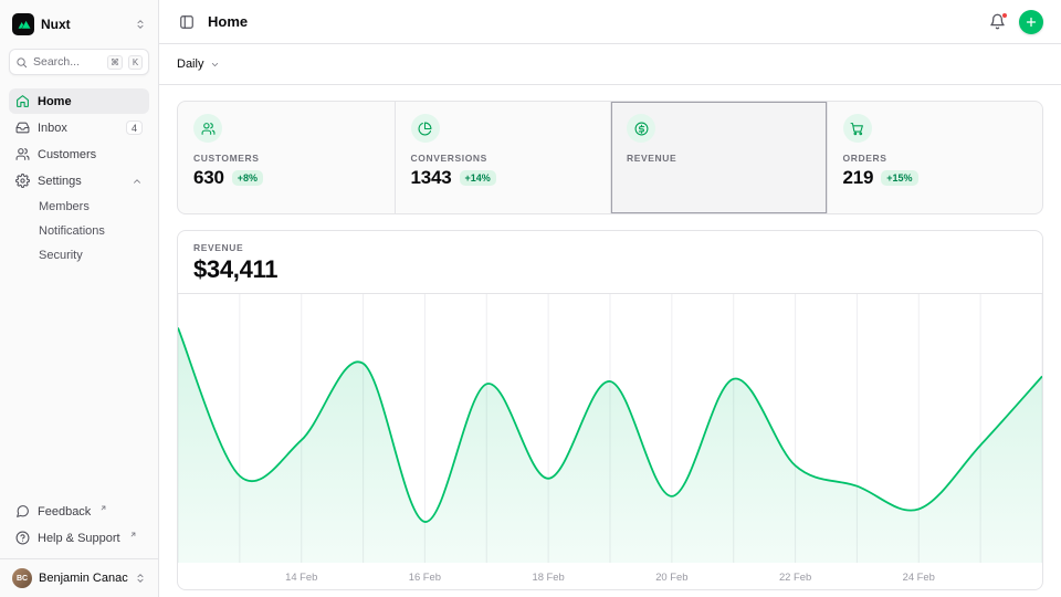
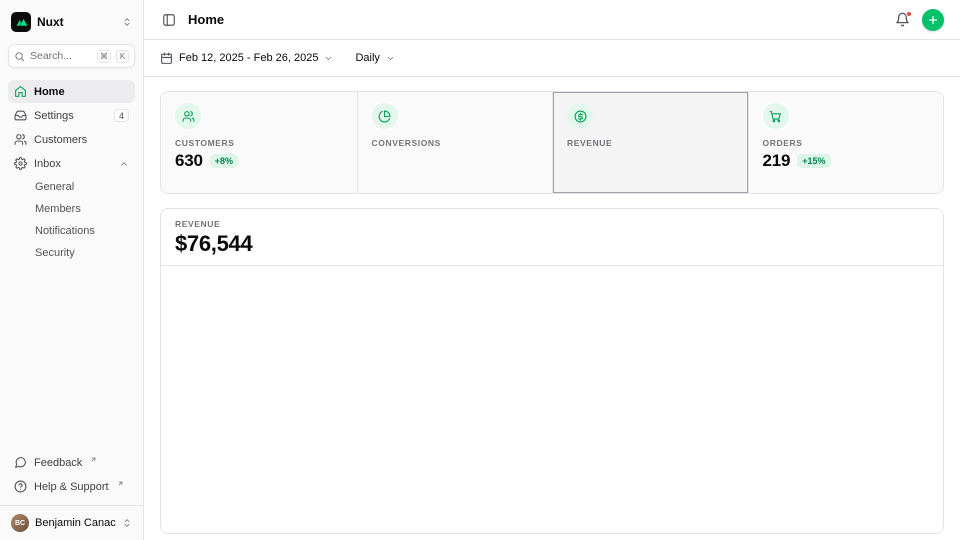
  Nuxt
  Search...
  ⌘
  K
  Home
- Inbox
+ Settings
  4
  Customers
- Settings
+ Inbox
+ General
  Members
  Notifications
  Security
  Feedback
  Help & Support
  Benjamin Canac
  Home
+ Feb 12, 2025 - Feb 26, 2025
  Daily
  CUSTOMERS
  630
  +8%
  CONVERSIONS
- 1343
- +14%
  REVENUE
  ORDERS
  219
  +15%
  REVENUE
- $34,411
+ $76,544
- 14 Feb
- 16 Feb
- 18 Feb
- 20 Feb
- 22 Feb
- 24 Feb
